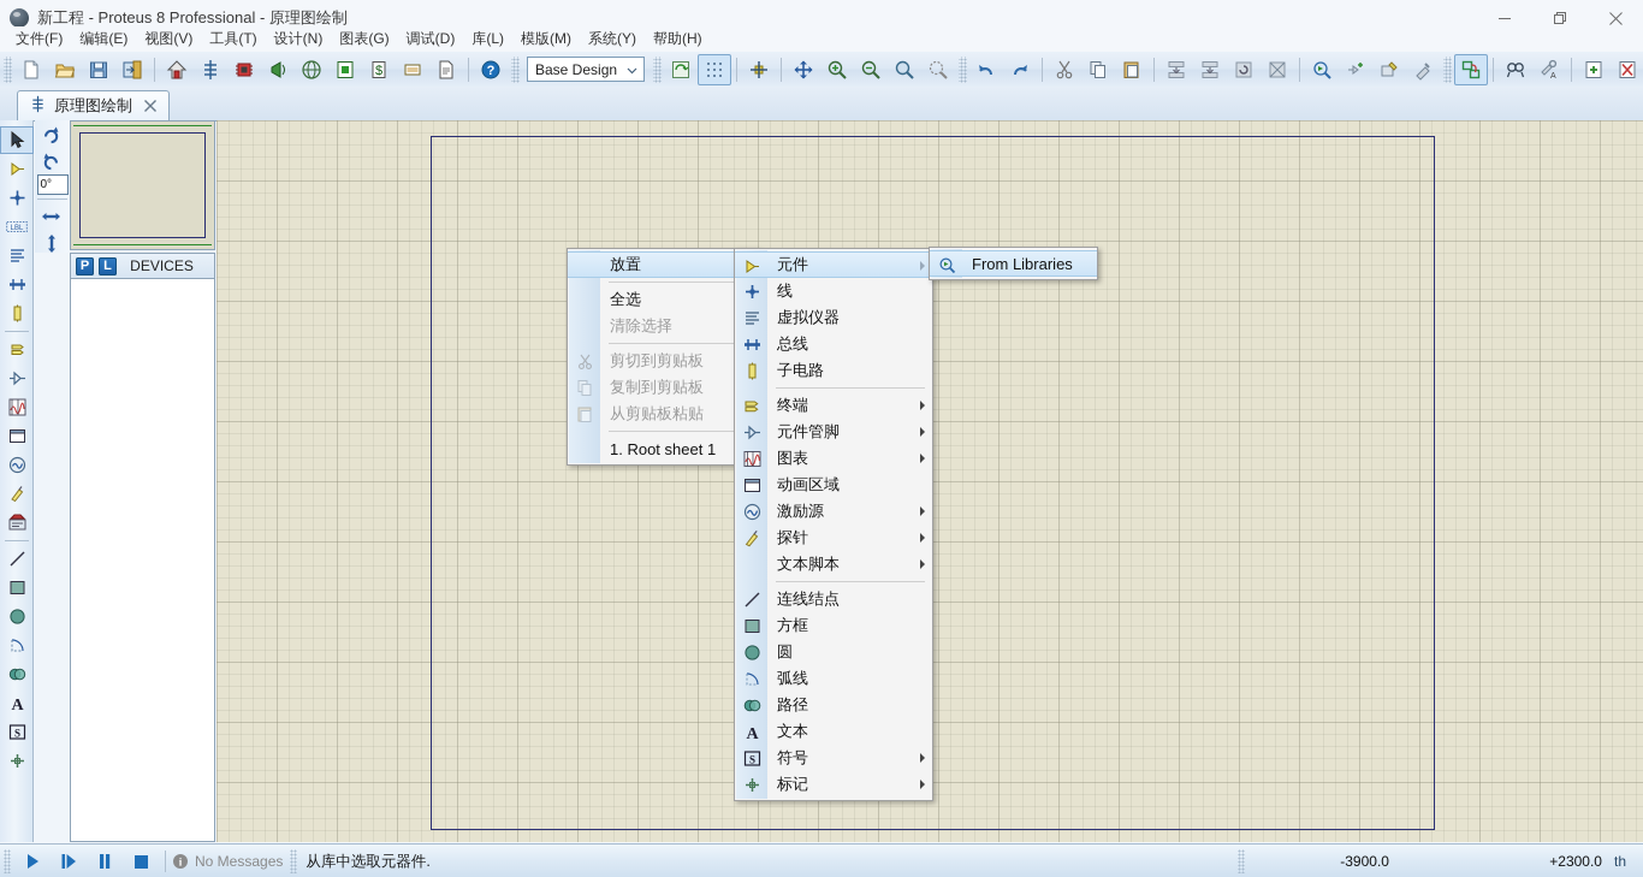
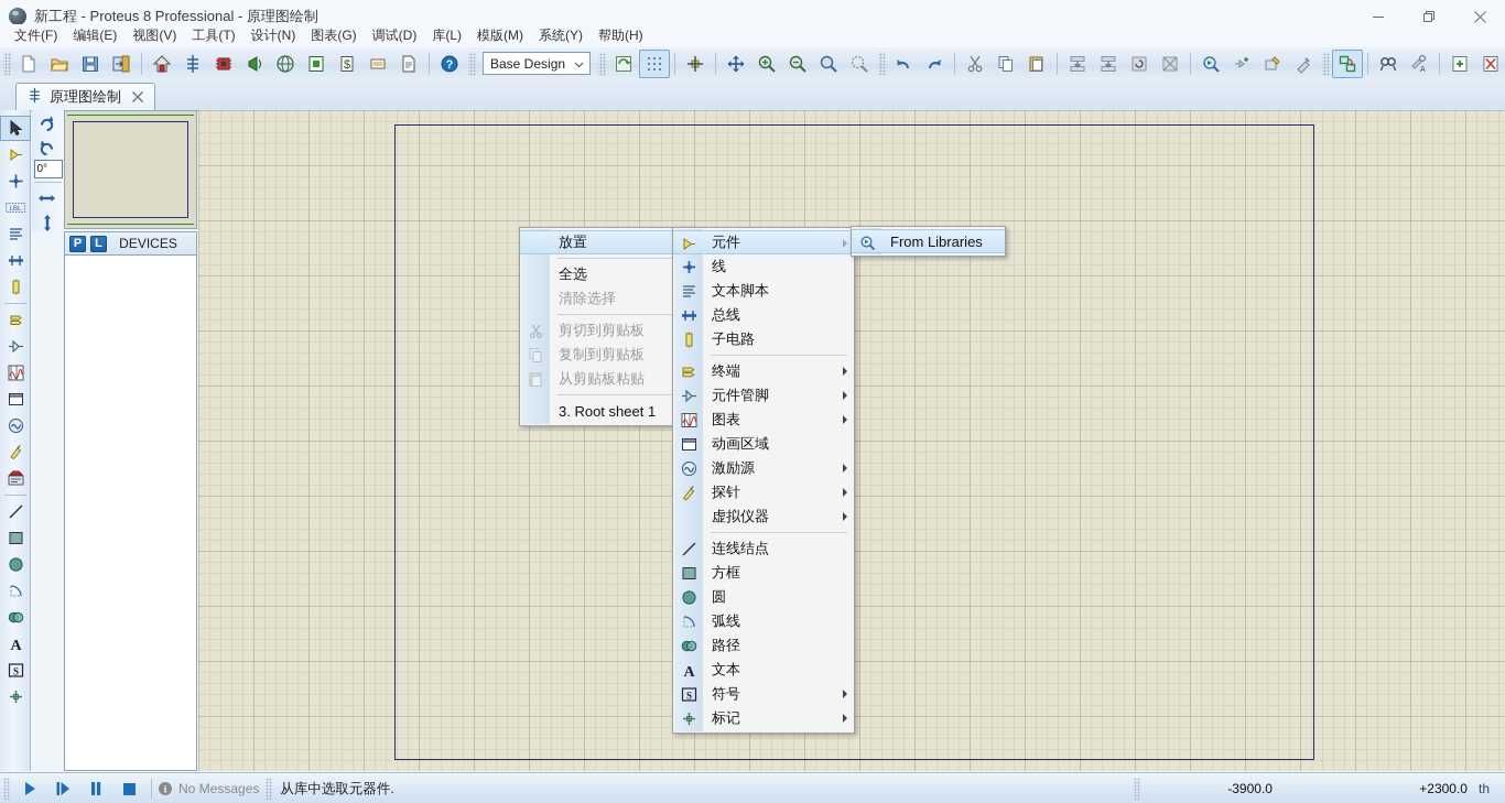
  新工程 - Proteus 8 Professional - 原理图绘制
  文件(F)
  编辑(E)
  视图(V)
  工具(T)
  设计(N)
  图表(G)
  调试(D)
  库(L)
  模版(M)
  系统(Y)
  帮助(H)
  $
  ?
  Base Design
  原理图绘制
  A
  S
  0°
  P
  L
  DEVICES
  放置
  全选
  清除选择
  剪切到剪贴板
  复制到剪贴板
  从剪贴板粘贴
- 1. Root sheet 1
+ 3. Root sheet 1
  元件
  线
- 虚拟仪器
+ 文本脚本
  总线
  子电路
  终端
  元件管脚
  图表
  动画区域
  激励源
  探针
- 文本脚本
+ 虚拟仪器
  连线结点
  方框
  圆
  弧线
  路径
  A
  文本
  S
  符号
  标记
  From Libraries
  i
  No Messages
  从库中选取元器件.
  -3900.0
  +2300.0
  th
